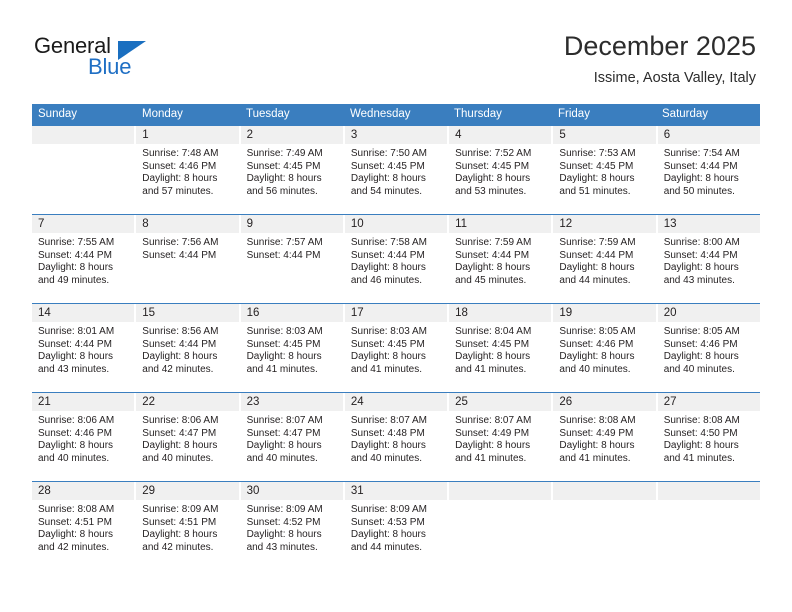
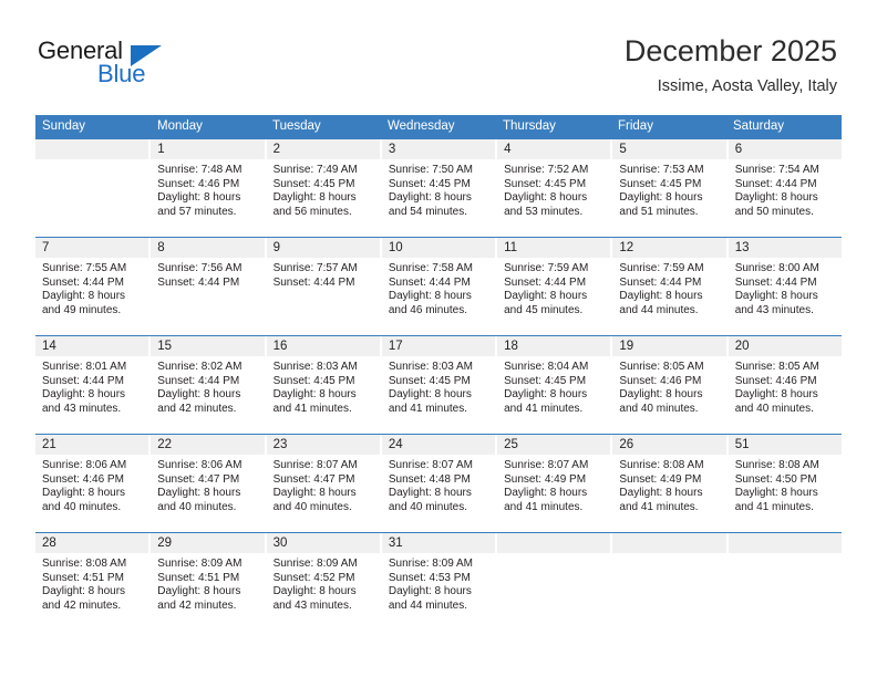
  General
  Blue
  December 2025
  Issime, Aosta Valley, Italy
  Sunday
  Monday
  Tuesday
  Wednesday
  Thursday
  Friday
  Saturday
  1
  Sunrise: 7:48 AM
  Sunset: 4:46 PM
  Daylight: 8 hours and 57 minutes.
  2
  Sunrise: 7:49 AM
  Sunset: 4:45 PM
  Daylight: 8 hours and 56 minutes.
  3
  Sunrise: 7:50 AM
  Sunset: 4:45 PM
  Daylight: 8 hours and 54 minutes.
  4
  Sunrise: 7:52 AM
  Sunset: 4:45 PM
  Daylight: 8 hours and 53 minutes.
  5
  Sunrise: 7:53 AM
  Sunset: 4:45 PM
  Daylight: 8 hours and 51 minutes.
  6
  Sunrise: 7:54 AM
  Sunset: 4:44 PM
  Daylight: 8 hours and 50 minutes.
  7
  Sunrise: 7:55 AM
  Sunset: 4:44 PM
  Daylight: 8 hours and 49 minutes.
  8
  Sunrise: 7:56 AM
  Sunset: 4:44 PM
  9
  Sunrise: 7:57 AM
  Sunset: 4:44 PM
  10
  Sunrise: 7:58 AM
  Sunset: 4:44 PM
  Daylight: 8 hours and 46 minutes.
  11
  Sunrise: 7:59 AM
  Sunset: 4:44 PM
  Daylight: 8 hours and 45 minutes.
  12
  Sunrise: 7:59 AM
  Sunset: 4:44 PM
  Daylight: 8 hours and 44 minutes.
  13
  Sunrise: 8:00 AM
  Sunset: 4:44 PM
  Daylight: 8 hours and 43 minutes.
  14
  Sunrise: 8:01 AM
  Sunset: 4:44 PM
  Daylight: 8 hours and 43 minutes.
  15
- Sunrise: 8:56 AM
+ Sunrise: 8:02 AM
  Sunset: 4:44 PM
  Daylight: 8 hours and 42 minutes.
  16
  Sunrise: 8:03 AM
  Sunset: 4:45 PM
  Daylight: 8 hours and 41 minutes.
  17
  Sunrise: 8:03 AM
  Sunset: 4:45 PM
  Daylight: 8 hours and 41 minutes.
  18
  Sunrise: 8:04 AM
  Sunset: 4:45 PM
  Daylight: 8 hours and 41 minutes.
  19
  Sunrise: 8:05 AM
  Sunset: 4:46 PM
  Daylight: 8 hours and 40 minutes.
  20
  Sunrise: 8:05 AM
  Sunset: 4:46 PM
  Daylight: 8 hours and 40 minutes.
  21
  Sunrise: 8:06 AM
  Sunset: 4:46 PM
  Daylight: 8 hours and 40 minutes.
  22
  Sunrise: 8:06 AM
  Sunset: 4:47 PM
  Daylight: 8 hours and 40 minutes.
  23
  Sunrise: 8:07 AM
  Sunset: 4:47 PM
  Daylight: 8 hours and 40 minutes.
  24
  Sunrise: 8:07 AM
  Sunset: 4:48 PM
  Daylight: 8 hours and 40 minutes.
  25
  Sunrise: 8:07 AM
  Sunset: 4:49 PM
  Daylight: 8 hours and 41 minutes.
  26
  Sunrise: 8:08 AM
  Sunset: 4:49 PM
  Daylight: 8 hours and 41 minutes.
- 27
+ 51
  Sunrise: 8:08 AM
  Sunset: 4:50 PM
  Daylight: 8 hours and 41 minutes.
  28
  Sunrise: 8:08 AM
  Sunset: 4:51 PM
  Daylight: 8 hours and 42 minutes.
  29
  Sunrise: 8:09 AM
  Sunset: 4:51 PM
  Daylight: 8 hours and 42 minutes.
  30
  Sunrise: 8:09 AM
  Sunset: 4:52 PM
  Daylight: 8 hours and 43 minutes.
  31
  Sunrise: 8:09 AM
  Sunset: 4:53 PM
  Daylight: 8 hours and 44 minutes.
